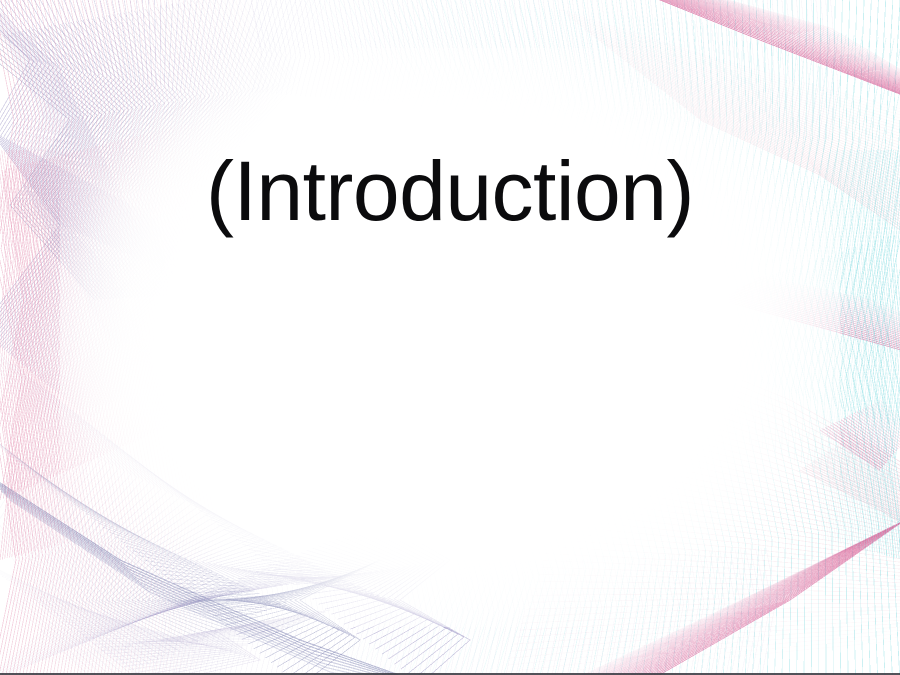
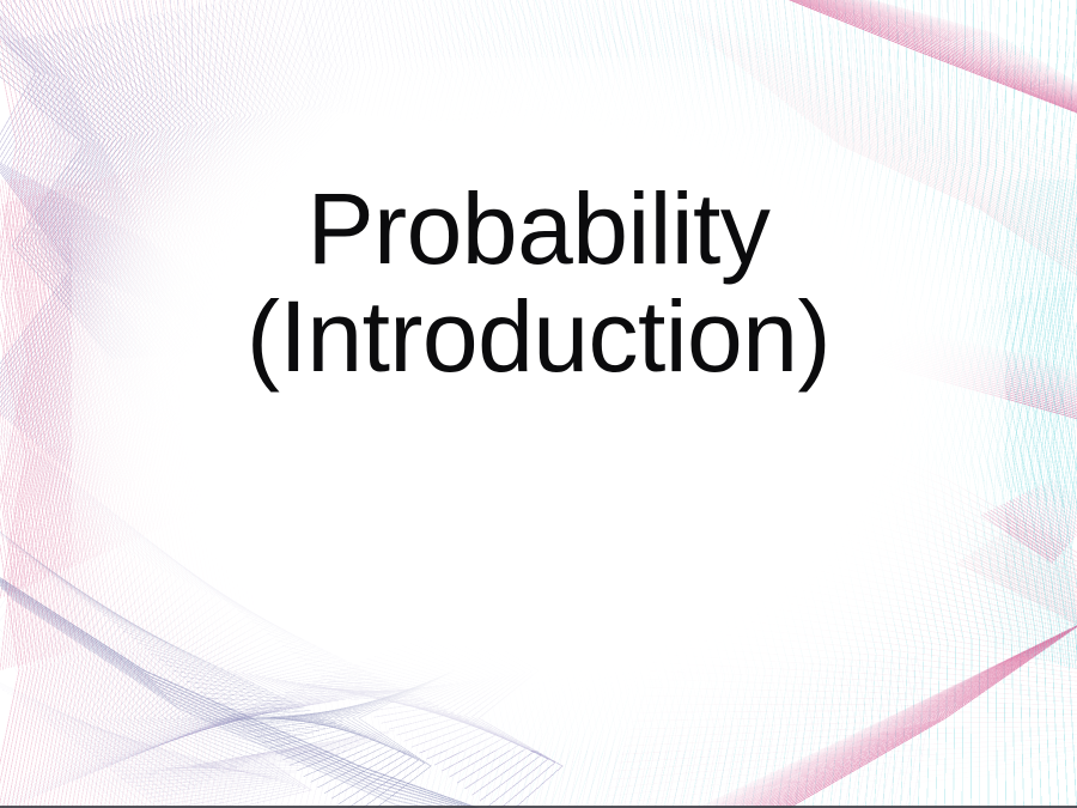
+ Probability
  (Introduction)
